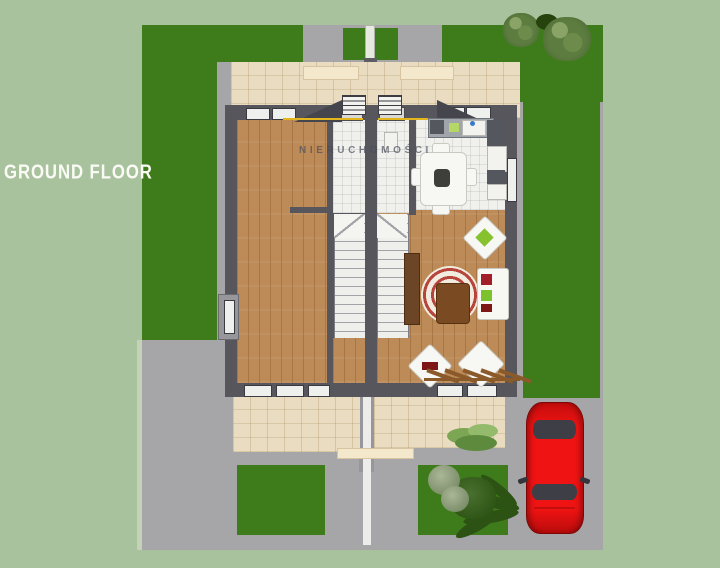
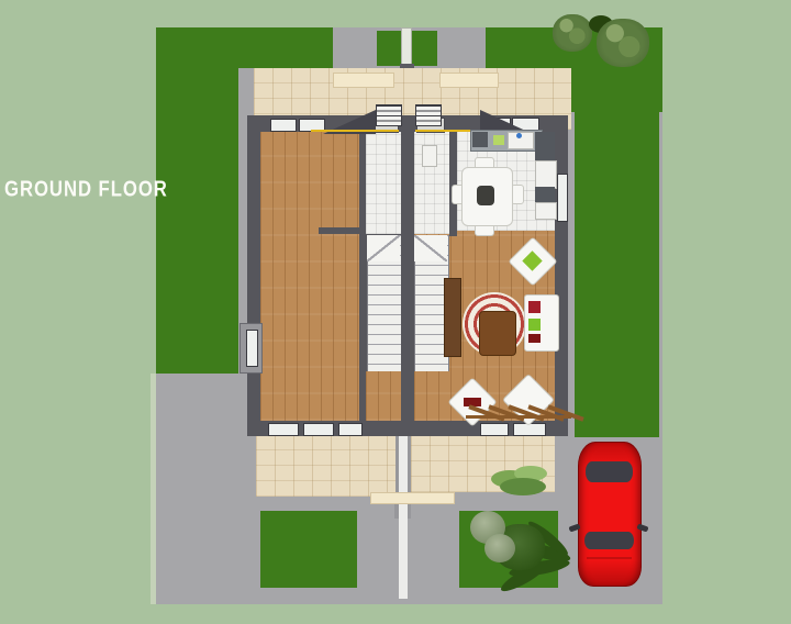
  GROUND FLOOR
- NIERUCHOMOŚCI
